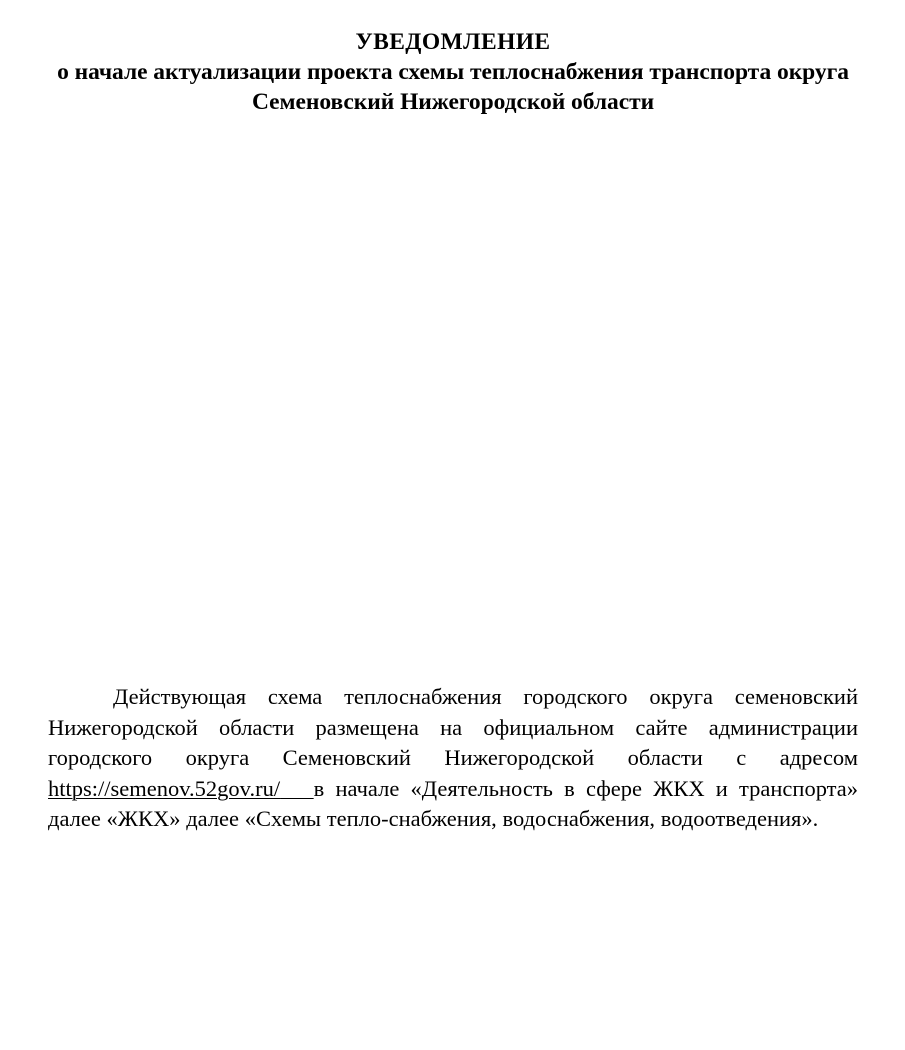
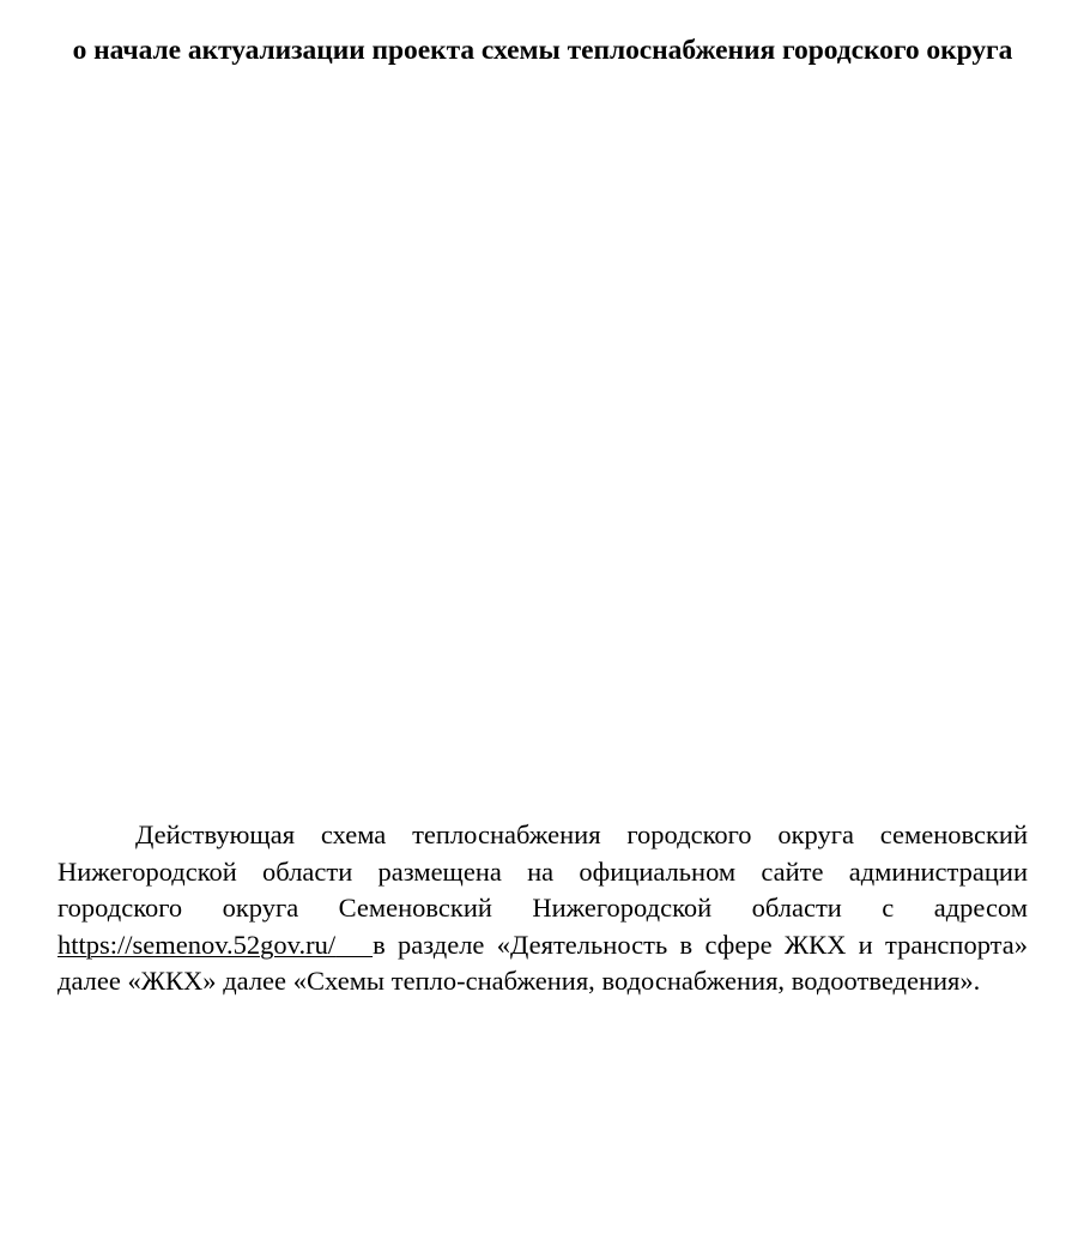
- УВЕДОМЛЕНИЕ
- о начале актуализации проекта схемы теплоснабжения транспорта округа
+ о начале актуализации проекта схемы теплоснабжения городского округа
- Семеновский Нижегородской области
- Действующая схема теплоснабжения городского округа семеновский Нижегородской области размещена на официальном сайте администрации городского округа Семеновский Нижегородской области с адресом https://semenov.52gov.ru/ в начале «Деятельность в сфере ЖКХ и транспорта» далее «ЖКХ» далее «Схемы тепло-снабжения, водоснабжения, водоотведения».
+ Действующая схема теплоснабжения городского округа семеновский Нижегородской области размещена на официальном сайте администрации городского округа Семеновский Нижегородской области с адресом https://semenov.52gov.ru/ в разделе «Деятельность в сфере ЖКХ и транспорта» далее «ЖКХ» далее «Схемы тепло-снабжения, водоснабжения, водоотведения».
